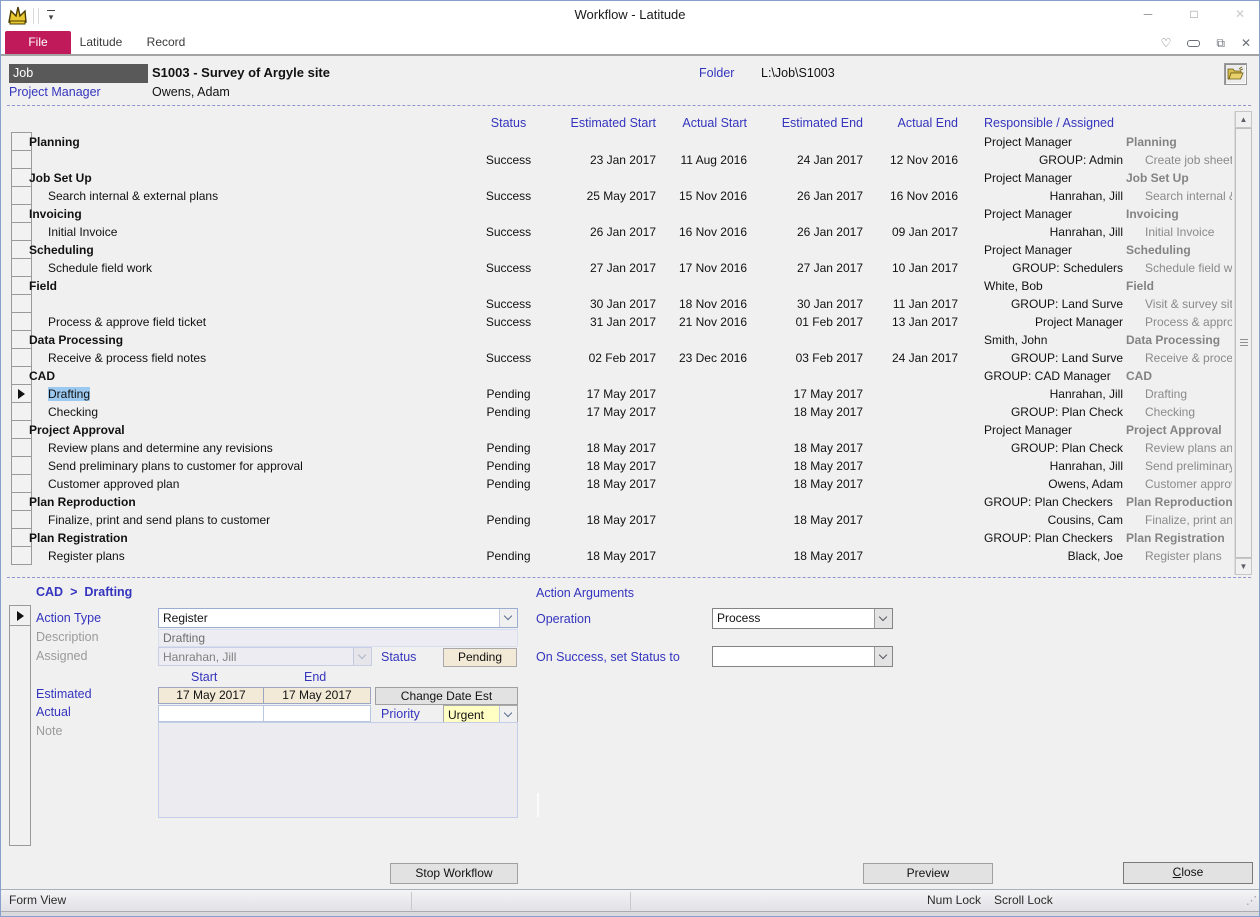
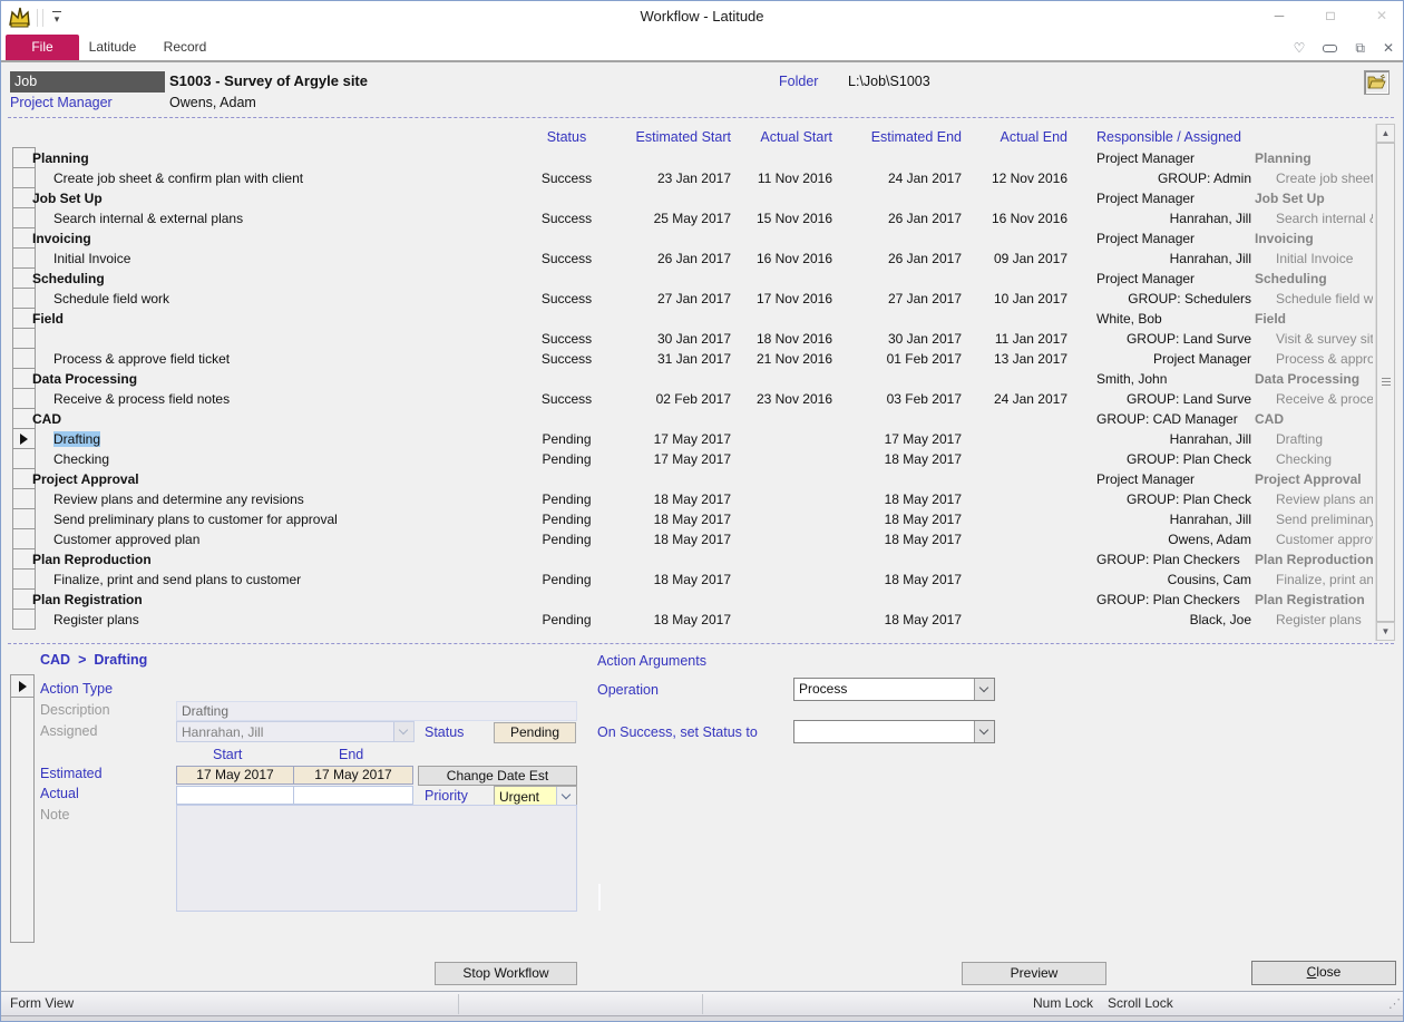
  ▾
  Workflow - Latitude
  ─
  □
  ✕
  File
  Latitude
  Record
  ♡
  ⧉
  ✕
  Job
  S1003 - Survey of Argyle site
  Project Manager
  Owens, Adam
  Folder
  L:\Job\S1003
  Status
  Estimated Start
  Actual Start
  Estimated End
  Actual End
  Responsible / Assigned
  Planning
  Project Manager
  Planning
+ Create job sheet & confirm plan with client
  Success
  23 Jan 2017
- 11 Aug 2016
+ 11 Nov 2016
  24 Jan 2017
  12 Nov 2016
  GROUP: Admin
  Job Set Up
  Project Manager
  Job Set Up
  Search internal & external plans
  Success
  25 May 2017
  15 Nov 2016
  26 Jan 2017
  16 Nov 2016
  Hanrahan, Jill
  Invoicing
  Project Manager
  Invoicing
  Initial Invoice
  Success
  26 Jan 2017
  16 Nov 2016
  26 Jan 2017
  09 Jan 2017
  Hanrahan, Jill
  Initial Invoice
  Scheduling
  Project Manager
  Scheduling
  Schedule field work
  Success
  27 Jan 2017
  17 Nov 2016
  27 Jan 2017
  10 Jan 2017
  GROUP: Schedulers
  Schedule field w
  Field
  White, Bob
  Field
  Success
  30 Jan 2017
  18 Nov 2016
  30 Jan 2017
  11 Jan 2017
  GROUP: Land Surve
  Visit & survey sit
  Process & approve field ticket
  Success
  31 Jan 2017
  21 Nov 2016
  01 Feb 2017
  13 Jan 2017
  Project Manager
  Data Processing
  Smith, John
  Data Processing
  Receive & process field notes
  Success
  02 Feb 2017
- 23 Dec 2016
+ 23 Nov 2016
  03 Feb 2017
  24 Jan 2017
  GROUP: Land Surve
  CAD
  GROUP: CAD Manager
  CAD
  Drafting
  Pending
  17 May 2017
  17 May 2017
  Hanrahan, Jill
  Drafting
  Checking
  Pending
  17 May 2017
  18 May 2017
  GROUP: Plan Check
  Checking
  Project Approval
  Project Manager
  Project Approval
  Review plans and determine any revisions
  Pending
  18 May 2017
  18 May 2017
  GROUP: Plan Check
  Send preliminary plans to customer for approval
  Pending
  18 May 2017
  18 May 2017
  Hanrahan, Jill
  Customer approved plan
  Pending
  18 May 2017
  18 May 2017
  Owens, Adam
  Plan Reproduction
  GROUP: Plan Checkers
  Plan Reproduction
  Finalize, print and send plans to customer
  Pending
  18 May 2017
  18 May 2017
  Cousins, Cam
  Plan Registration
  GROUP: Plan Checkers
  Plan Registration
  Register plans
  Pending
  18 May 2017
  18 May 2017
  Black, Joe
  Register plans
  ▲
  ▼
  CAD > Drafting
  Action Type
  Description
  Assigned
  Estimated
  Actual
  Note
- Register
  Drafting
  Hanrahan, Jill
  Status
  Pending
  Start
  End
  17 May 2017
  17 May 2017
  Change Date Est
  Priority
  Urgent
  Action Arguments
  Operation
  Process
  On Success, set Status to
  Stop Workflow
  Preview
  Close
  Form View
  Num Lock
  Scroll Lock
  ⋰
